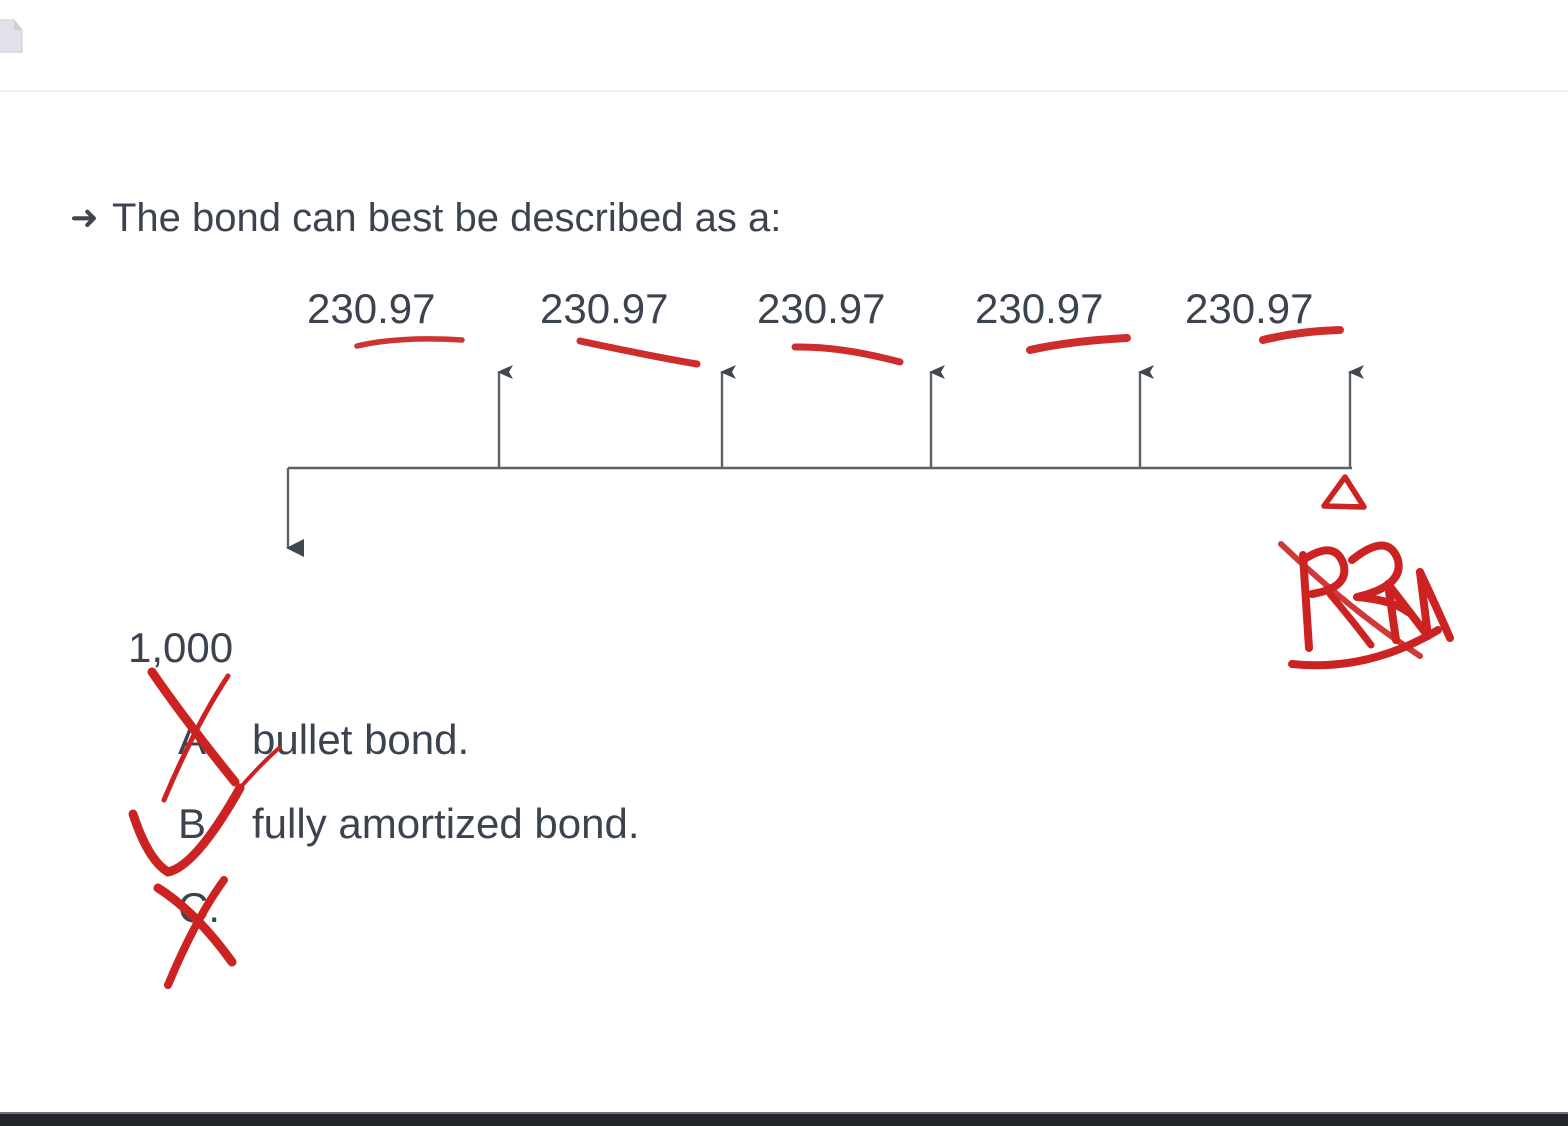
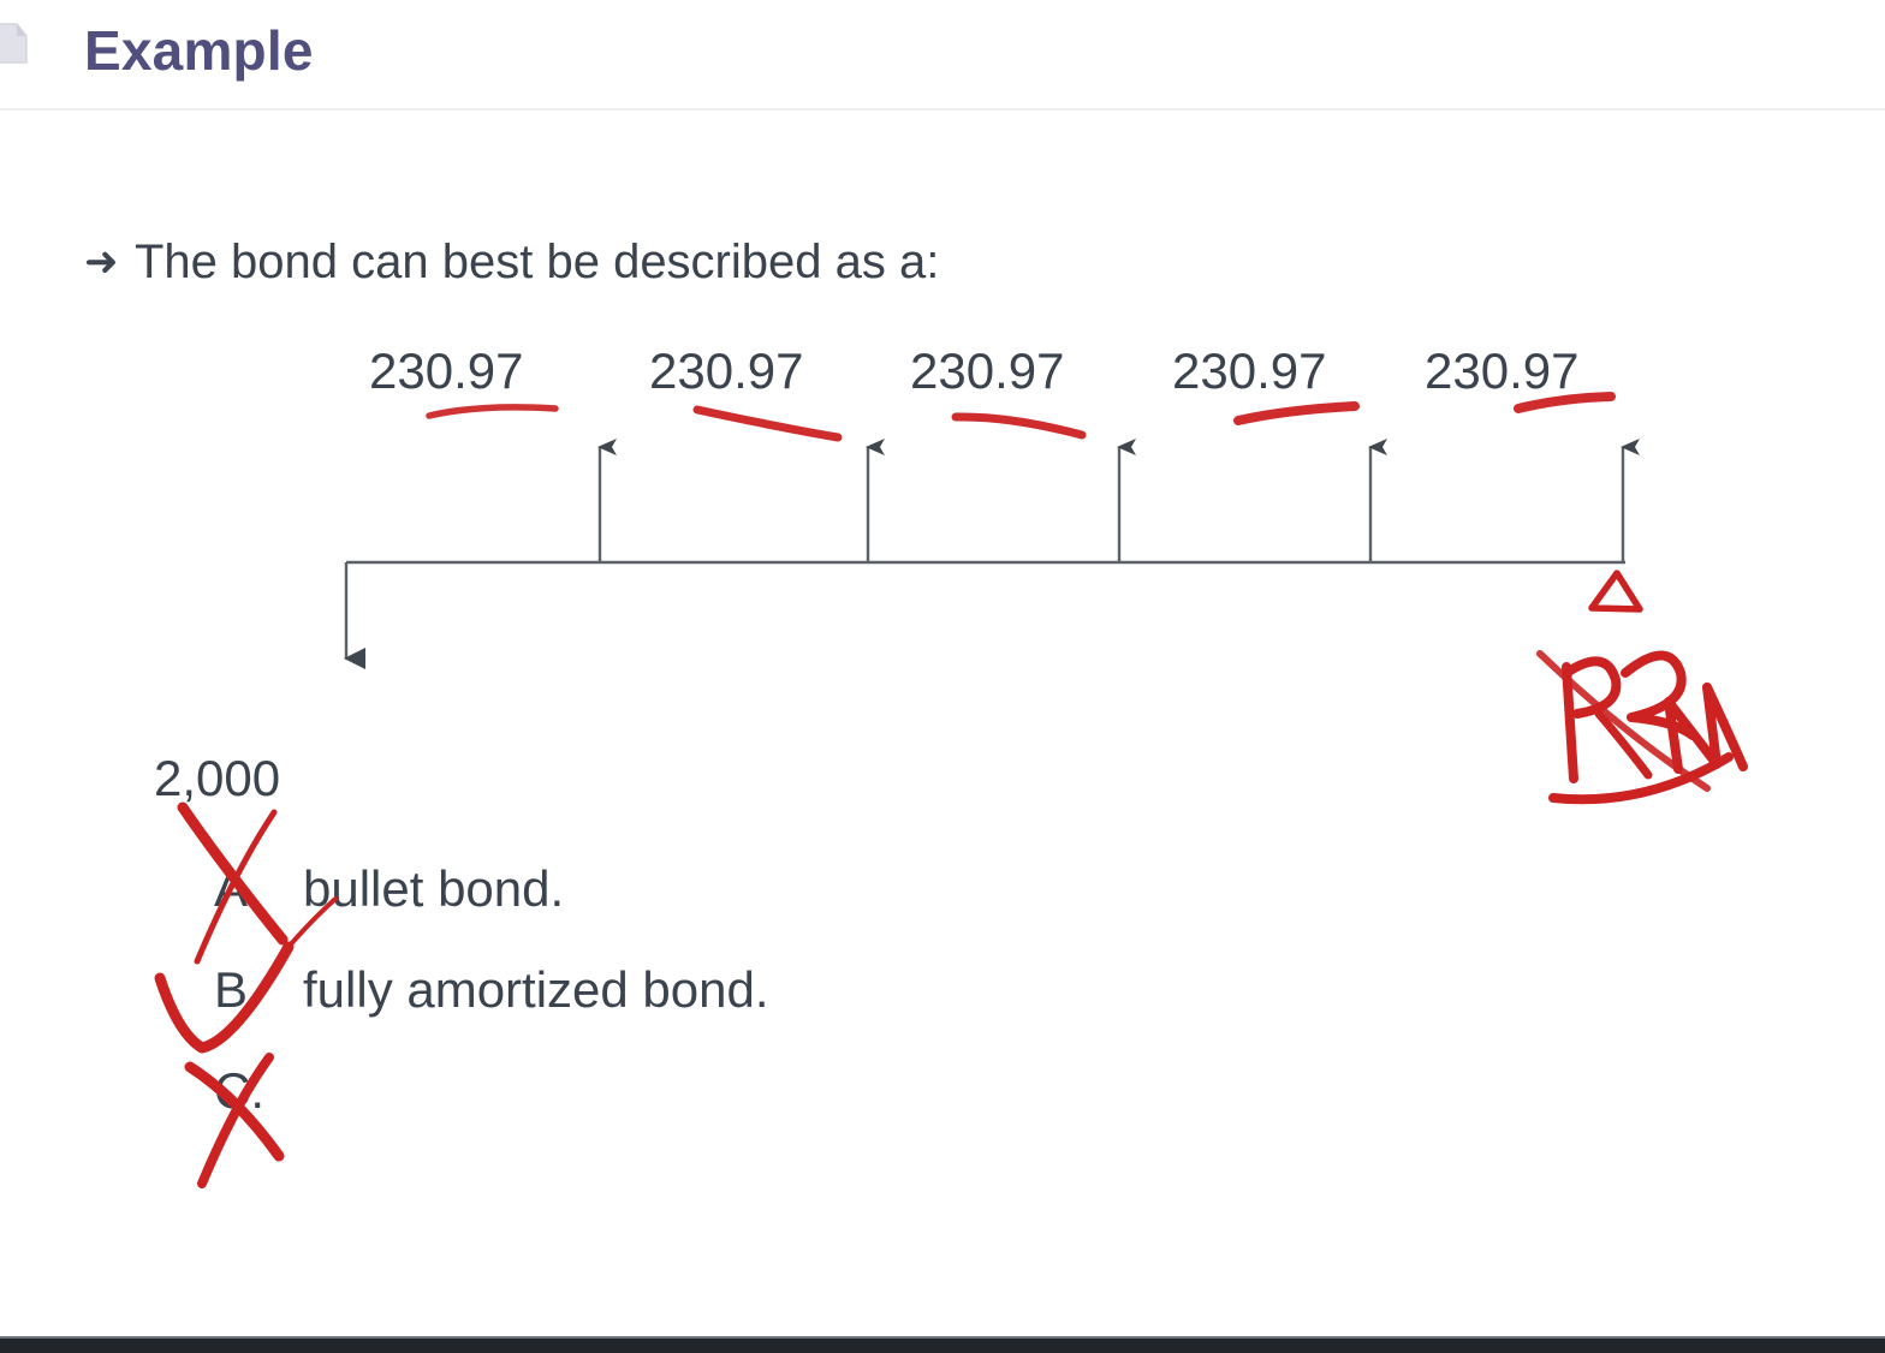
+ Example
  ➜
  The bond can best be described as a:
  230.97
  230.97
  230.97
  230.97
  230.97
- 1,000
+ 2,000
  bullet bond.
  B.
  fully amortized bond.
  C.
